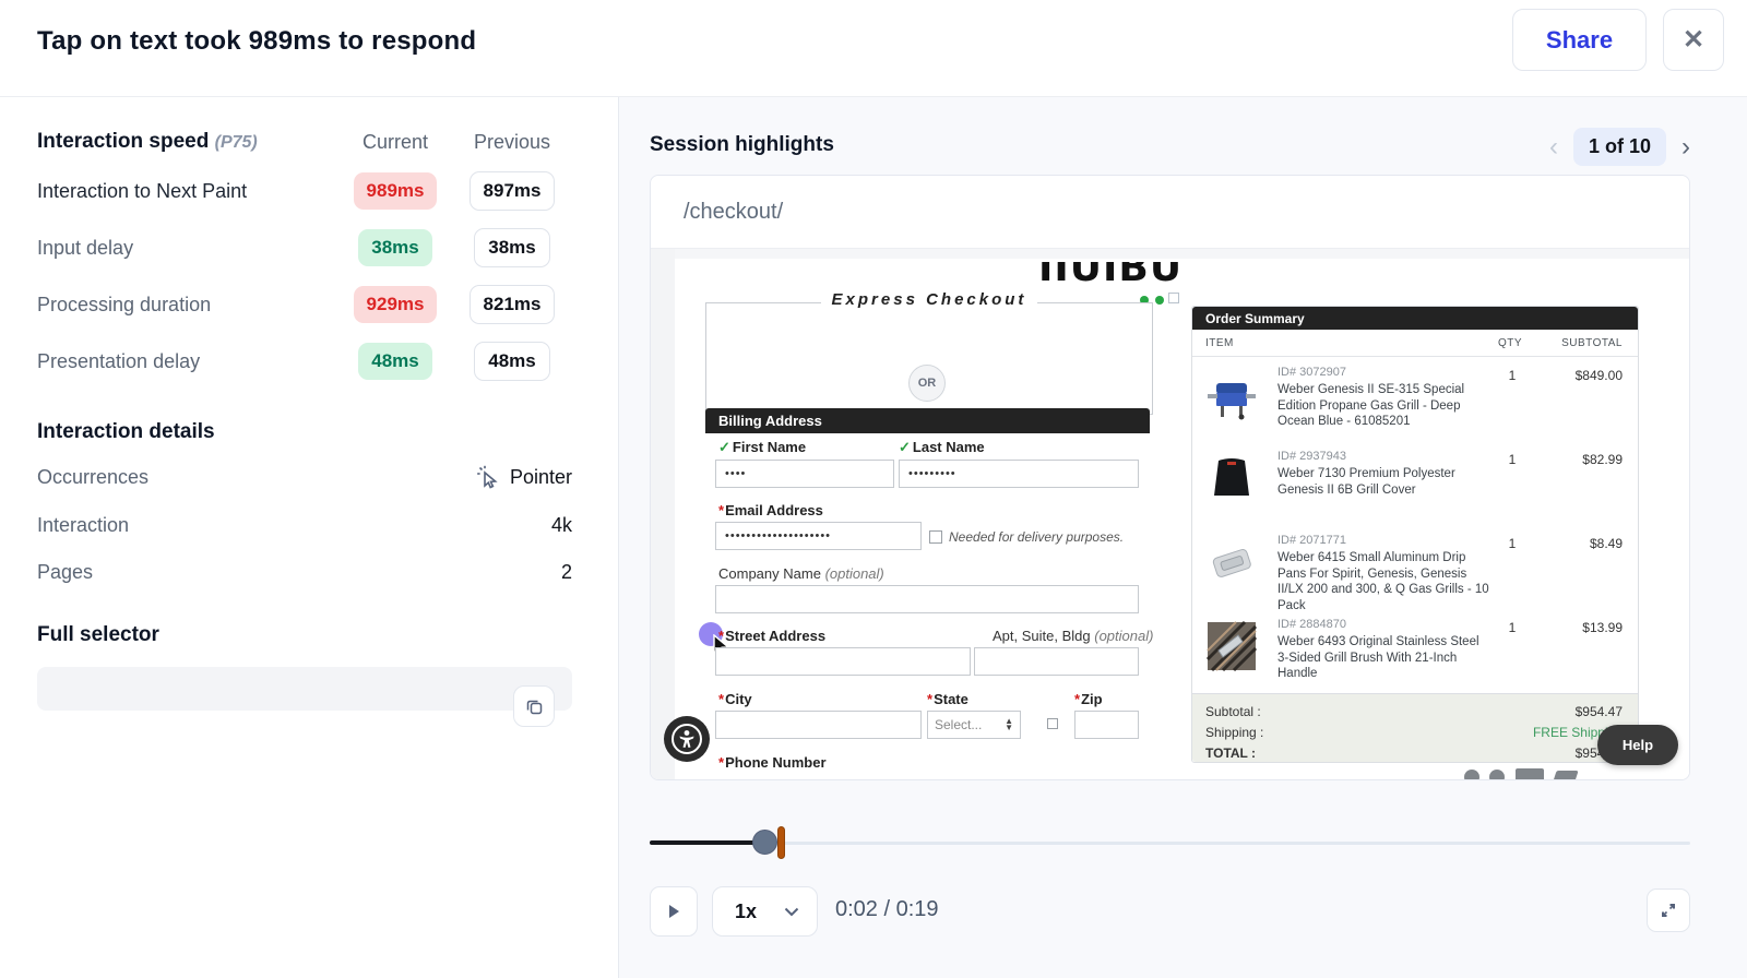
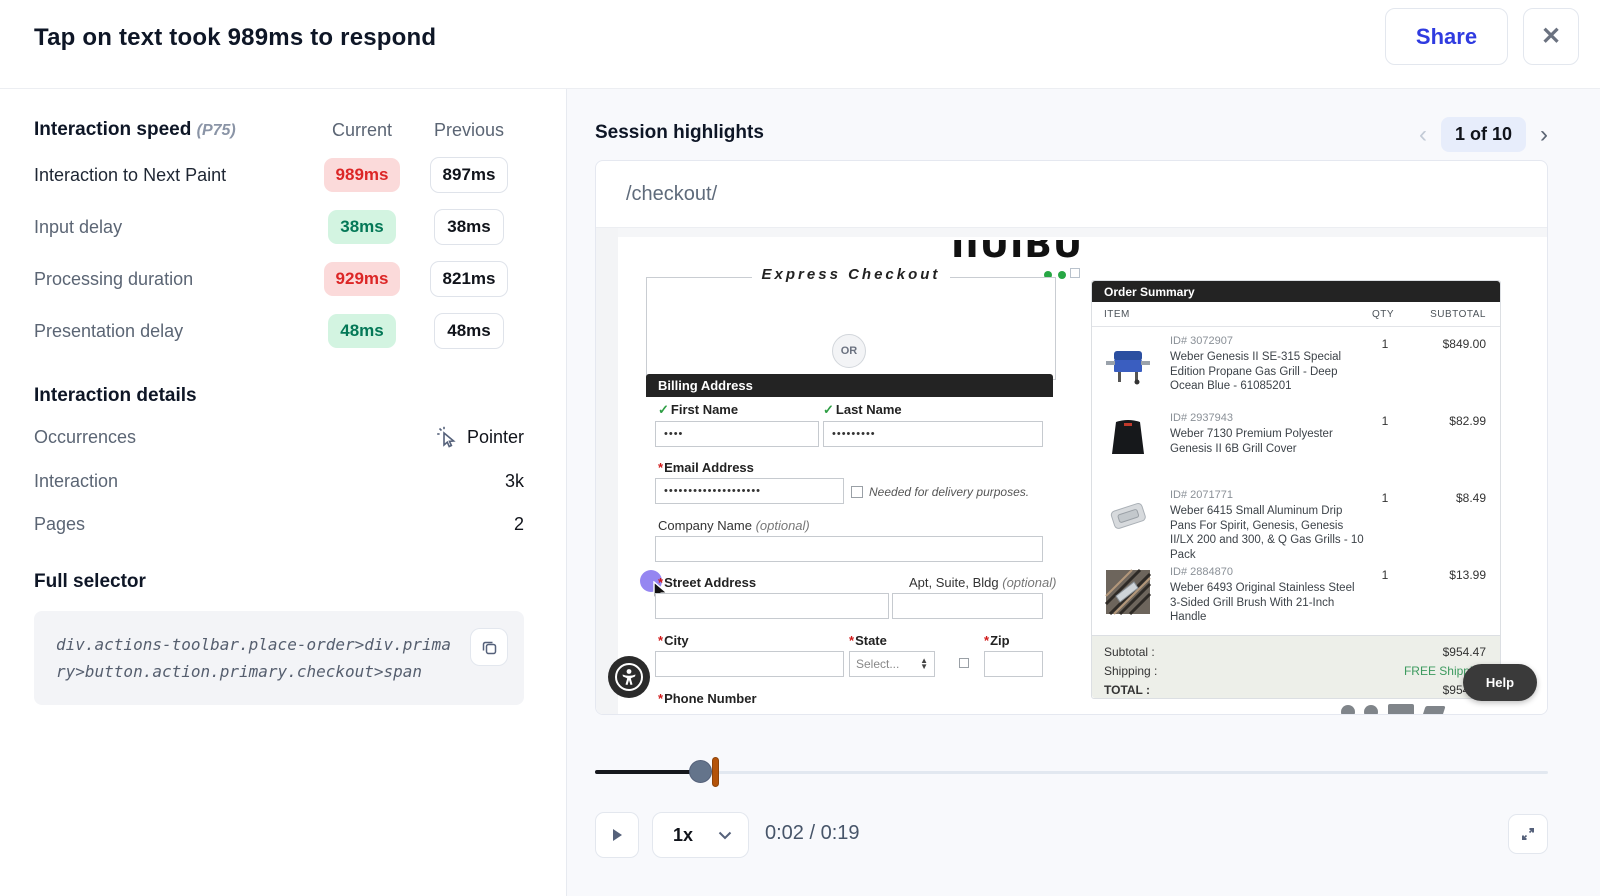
  Tap on text took 989ms to respond
  Share
  ✕
  Interaction speed (P75)
  Current
  Previous
  Interaction to Next Paint
  989ms
  897ms
  Input delay
  38ms
  38ms
  Processing duration
  929ms
  821ms
  Presentation delay
  48ms
  48ms
  Interaction details
  Occurrences
  Pointer
  Interaction
- 4k
+ 3k
  Pages
  2
  Full selector
+ div.actions-toolbar.place-order>div.primary>button.action.primary.checkout>span
  Session highlights
  ‹
  1 of 10
  ›
  /checkout/
  IIUIBU
  Express Checkout
  OR
  Billing Address
  ✓ First Name
  ✓ Last Name
  ••••
  •••••••••
  *Email Address
  ••••••••••••••••••••
  Needed for delivery purposes.
  Company Name (optional)
  *Street Address
  Apt, Suite, Bldg (optional)
  *City
  *State
  *Zip
  Select...
  ▲
  ▼
  *Phone Number
  Order Summary
  ITEM
  QTY
  SUBTOTAL
  ID# 3072907
  Weber Genesis II SE-315 Special Edition Propane Gas Grill - Deep Ocean Blue - 61085201
  1
  $849.00
  ID# 2937943
  Weber 7130 Premium Polyester Genesis II 6B Grill Cover
  1
  $82.99
  ID# 2071771
  Weber 6415 Small Aluminum Drip Pans For Spirit, Genesis, Genesis II/LX 200 and 300, & Q Gas Grills - 10 Pack
  1
  $8.49
  ID# 2884870
  Weber 6493 Original Stainless Steel 3-Sided Grill Brush With 21-Inch Handle
  1
  $13.99
  Subtotal :
  $954.47
  Shipping :
  TOTAL :
  Help
  1x
  0:02 / 0:19
